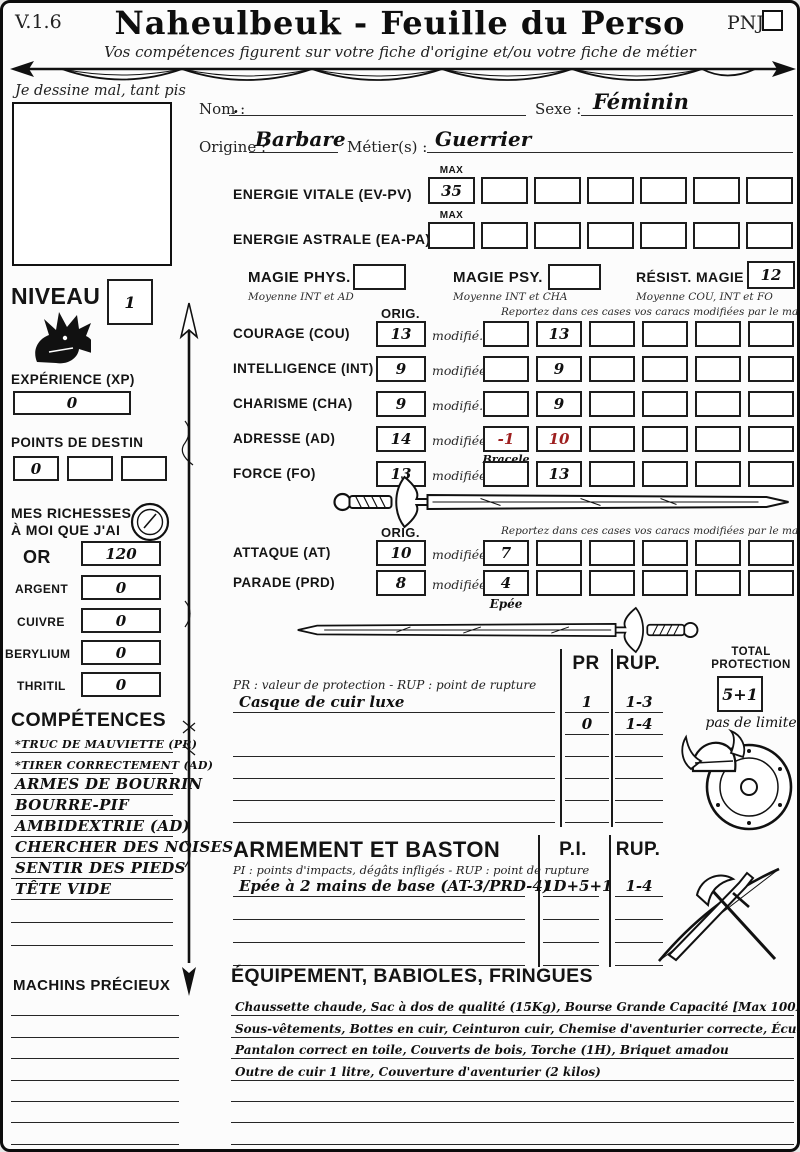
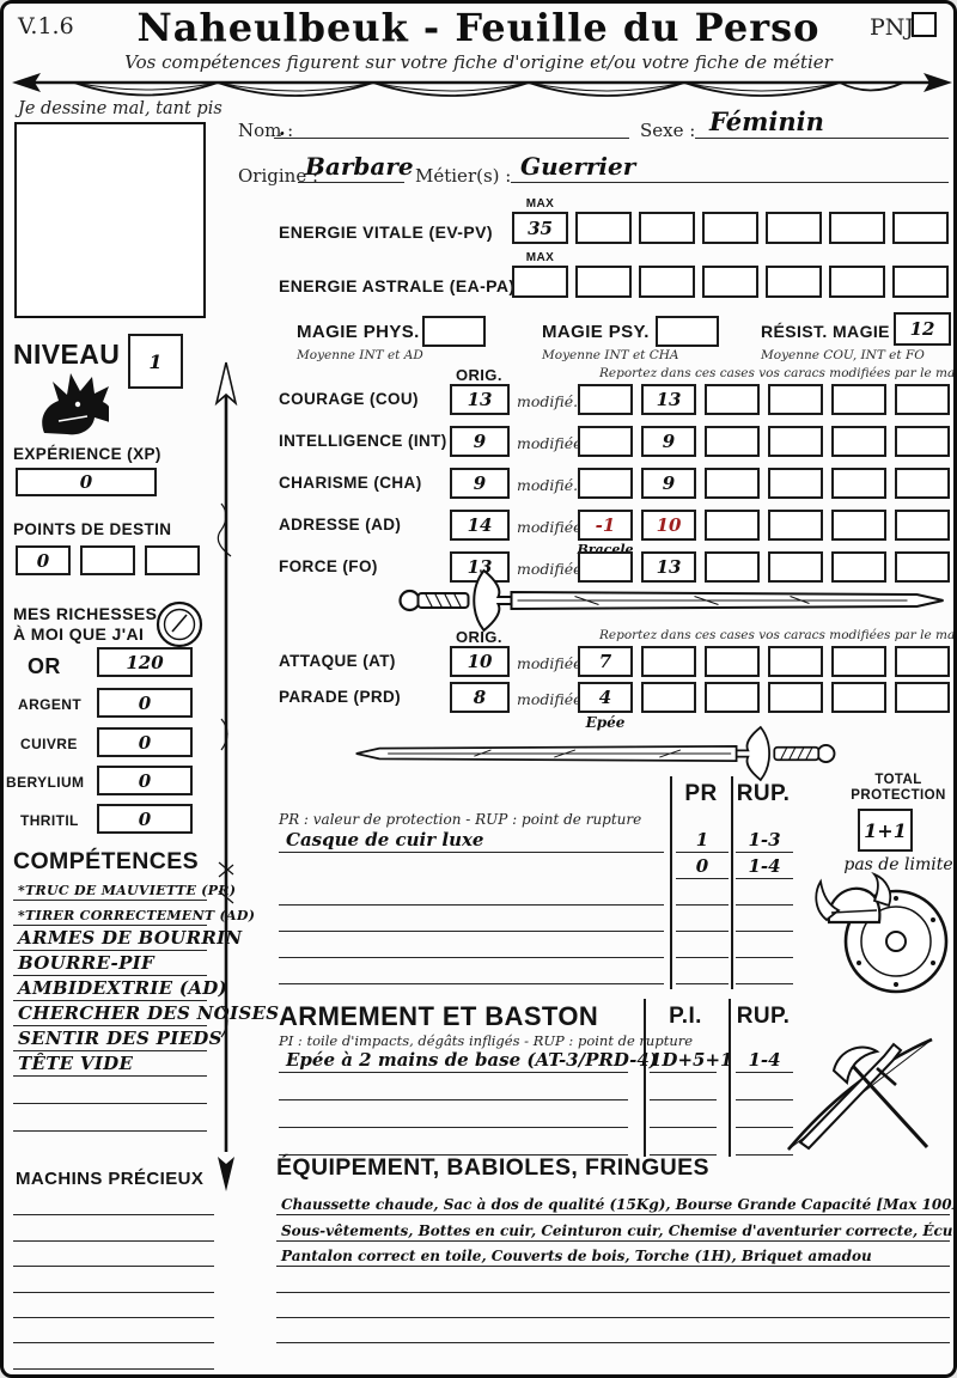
  V.1.6
  Naheulbeuk - Feuille du Perso
  Vos compétences figurent sur votre fiche d'origine et/ou votre fiche de métier
  PNJ
  Je dessine mal, tant pis
  NIVEAU
  1
  EXPÉRIENCE (XP)
  0
  POINTS DE DESTIN
  0
  MES RICHESSES
  À MOI QUE J'AI
  OR
  120
  ARGENT
  0
  CUIVRE
  0
  BERYLIUM
  0
  THRITIL
  0
  COMPÉTENCES
  *TRUC DE MAUVIETTE (PR)
  *TIRER CORRECTEMENT (AD)
  ARMES DE BOURRIN
  BOURRE-PIF
  AMBIDEXTRIE (AD)
  CHERCHER DES NOISES
  SENTIR DES PIEDS
  TÊTE VIDE
  MACHINS PRÉCIEUX
  Nom :
  .
  Sexe :
  Féminin
  Origine :
  Barbare
  Métier(s) :
  Guerrier
  ENERGIE VITALE (EV-PV)
  MAX
  35
  ENERGIE ASTRALE (EA-PA
  MAX
  MAGIE PHYS.
  Moyenne INT et AD
  MAGIE PSY.
  Moyenne INT et CHA
  RÉSIST. MAGIE
  12
  Moyenne COU, INT et FO
  ORIG.
  Reportez dans ces cases vos caracs modifiées par le ma
  COURAGE (COU)
  13
  modifié.
  13
  INTELLIGENCE (INT)
  9
  9
  CHARISME (CHA)
  9
  modifié.
  9
  ADRESSE (AD)
  14
  -1
  10
  Bracele
  FORCE (FO)
  13
  13
  ORIG.
  Reportez dans ces cases vos caracs modifiées par le ma
  ATTAQUE (AT)
  10
  7
  PARADE (PRD)
  8
  4
  Epée
  PR : valeur de protection - RUP : point de rupture
  PR
  RUP.
  Casque de cuir luxe
  1
  1-3
  0
  1-4
  TOTAL
  PROTECTION
- 5+1
+ 1+1
  pas de limite
  ARMEMENT ET BASTON
- PI : points d'impacts, dégâts infligés - RUP : point de rupture
+ PI : toile d'impacts, dégâts infligés - RUP : point de rupture
  P.I.
  RUP.
  Epée à 2 mains de base (AT-3/PRD-4)
  1D+5+1
  1-4
  ÉQUIPEMENT, BABIOLES, FRINGUES
  Chaussette chaude, Sac à dos de qualité (15Kg), Bourse Grande Capacité [Max 100
  Sous-vêtements, Bottes en cuir, Ceinturon cuir, Chemise d'aventurier correcte, Écu
  Pantalon correct en toile, Couverts de bois, Torche (1H), Briquet amadou
- Outre de cuir 1 litre, Couverture d'aventurier (2 kilos)
